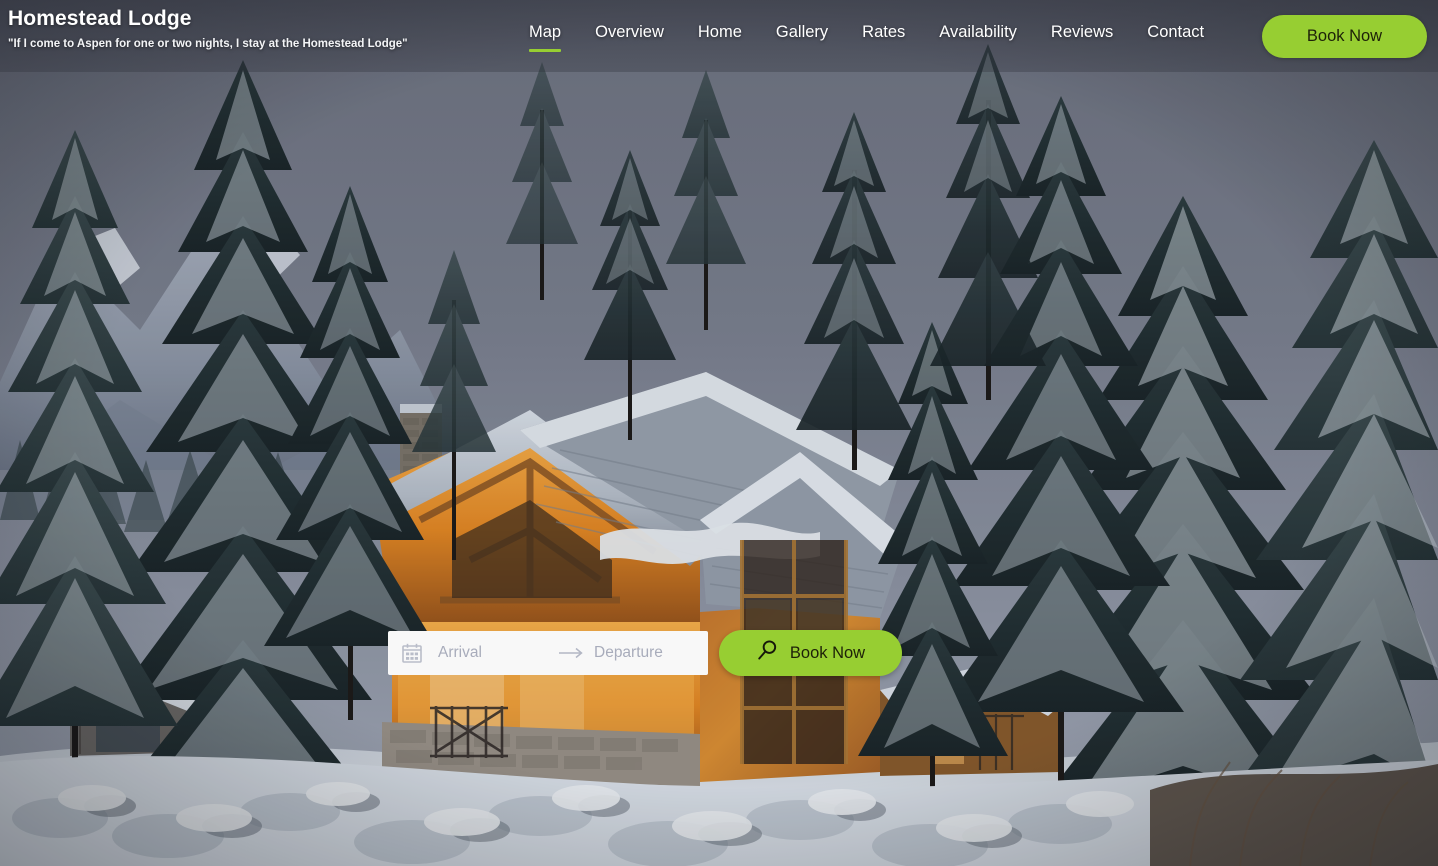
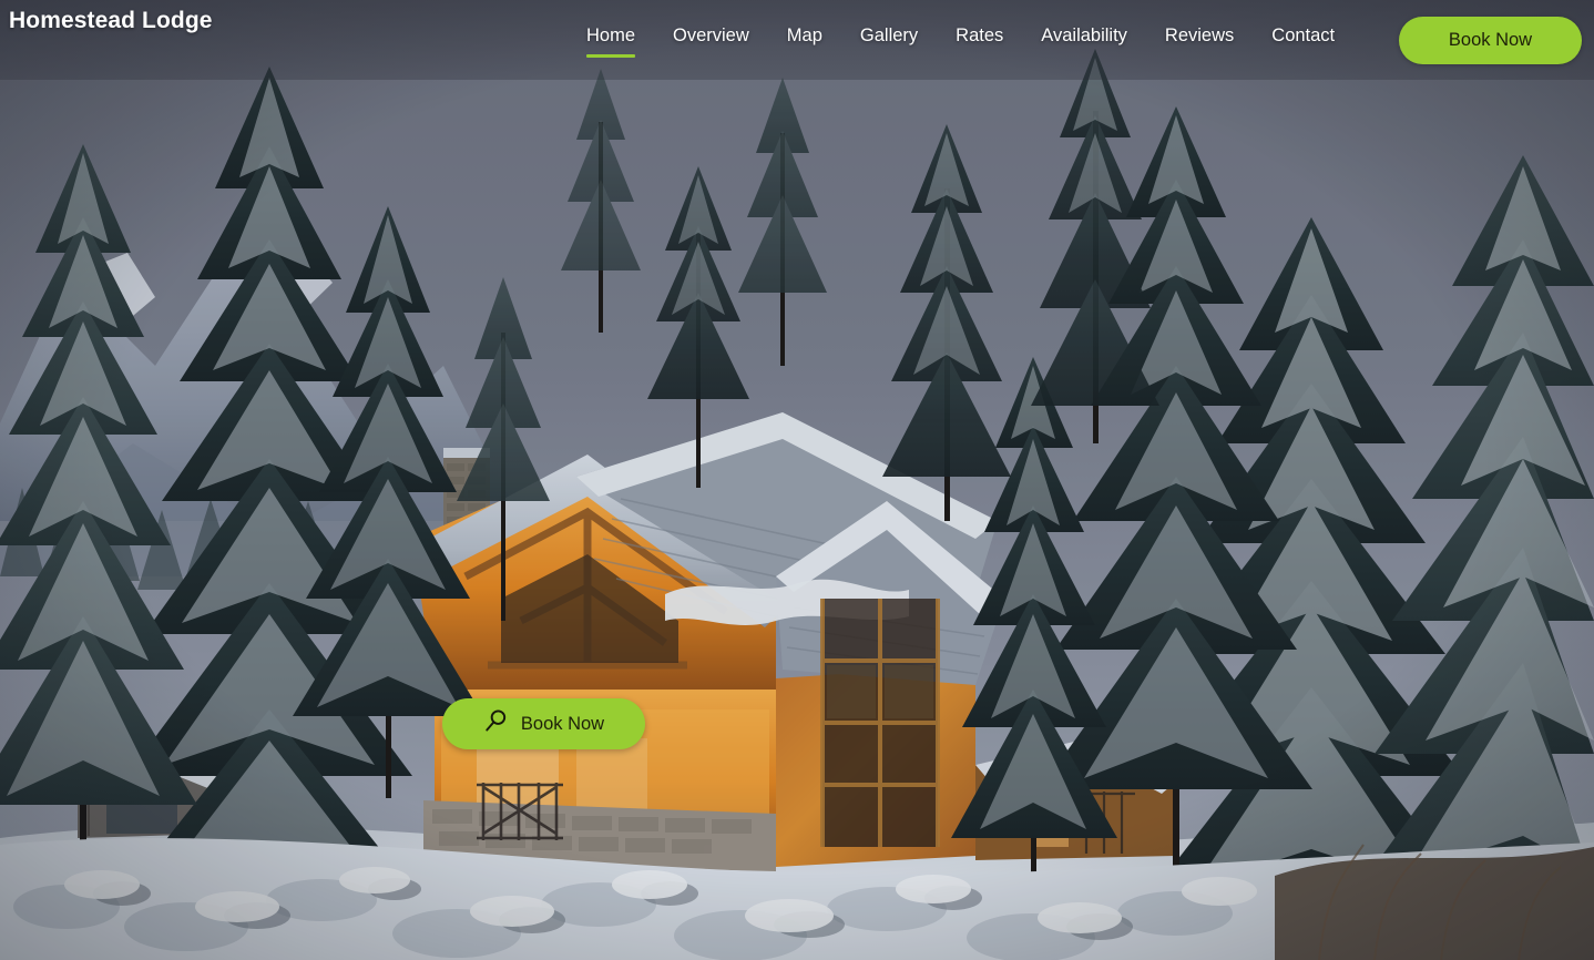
  Homestead Lodge
- "If I come to Aspen for one or two nights, I stay at the Homestead Lodge"
- Map
+ Home
  Overview
- Home
+ Map
  Gallery
  Rates
  Availability
  Reviews
  Contact
  Book Now
- Arrival
- Departure
  Book Now
